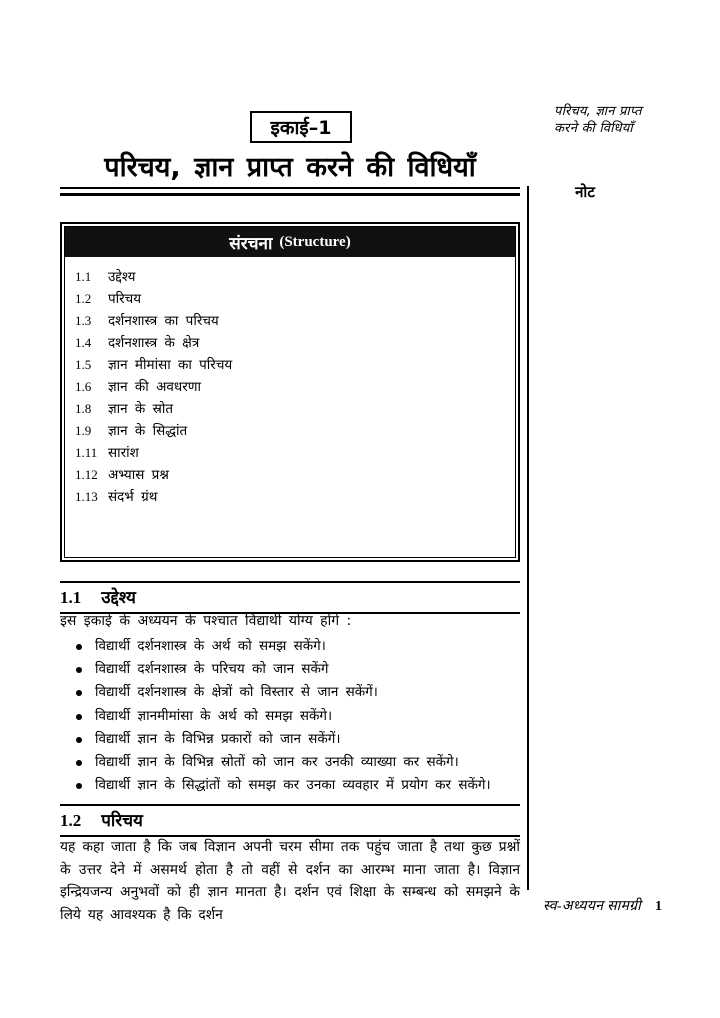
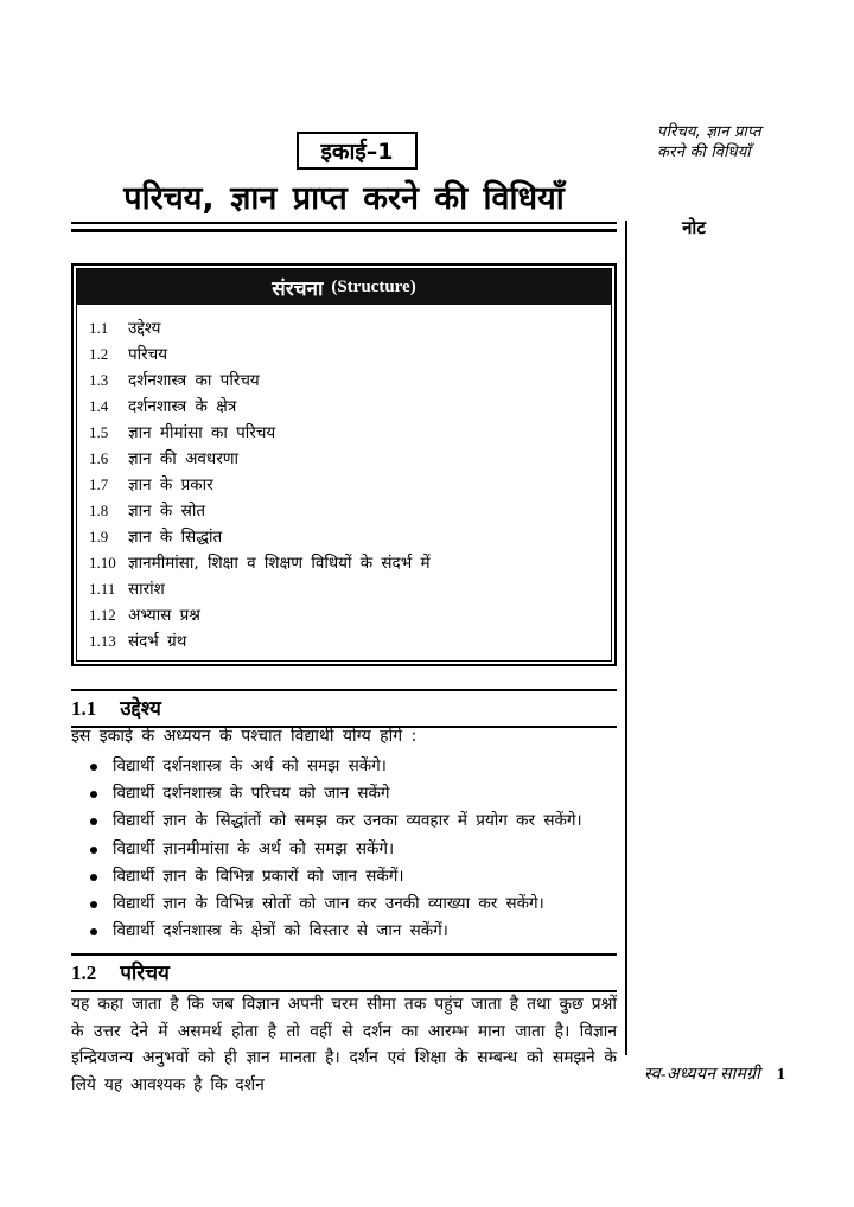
  इकाई–1
  परिचय, ज्ञान प्राप्त
  करने की विधियाँ
  परिचय, ज्ञान प्राप्त करने की विधियाँ
  नोट
  संरचना
  (Structure)
  1.1
  उद्देश्य
  1.2
  परिचय
  1.3
  दर्शनशास्त्र का परिचय
  1.4
  दर्शनशास्त्र के क्षेत्र
  1.5
  ज्ञान मीमांसा का परिचय
  1.6
  ज्ञान की अवधरणा
+ 1.7
+ ज्ञान के प्रकार
  1.8
  ज्ञान के स्रोत
  1.9
  ज्ञान के सिद्धांत
+ 1.10
+ ज्ञानमीमांसा, शिक्षा व शिक्षण विधियों के संदर्भ में
  1.11
  सारांश
  1.12
  अभ्यास प्रश्न
  1.13
  संदर्भ ग्रंथ
  1.1
  उद्देश्य
  इस इकाई के अध्ययन के पश्चात विद्यार्थी योग्य होंगे :
  विद्यार्थी दर्शनशास्त्र के अर्थ को समझ सकेंगे।
  विद्यार्थी दर्शनशास्त्र के परिचय को जान सकेंगे
- विद्यार्थी दर्शनशास्त्र के क्षेत्रों को विस्तार से जान सकेंगें।
+ विद्यार्थी ज्ञान के सिद्धांतों को समझ कर उनका व्यवहार में प्रयोग कर सकेंगे।
  विद्यार्थी ज्ञानमीमांसा के अर्थ को समझ सकेंगे।
  विद्यार्थी ज्ञान के विभिन्न प्रकारों को जान सकेंगें।
  विद्यार्थी ज्ञान के विभिन्न स्रोतों को जान कर उनकी व्याख्या कर सकेंगे।
- विद्यार्थी ज्ञान के सिद्धांतों को समझ कर उनका व्यवहार में प्रयोग कर सकेंगे।
+ विद्यार्थी दर्शनशास्त्र के क्षेत्रों को विस्तार से जान सकेंगें।
  1.2
  परिचय
  यह कहा जाता है कि जब विज्ञान अपनी चरम सीमा तक पहुंच जाता है तथा कुछ प्रश्नों के उत्तर देने में असमर्थ होता है तो वहीं से दर्शन का आरम्भ माना जाता है। विज्ञान इन्द्रियजन्य अनुभवों को ही ज्ञान मानता है। दर्शन एवं शिक्षा के सम्बन्ध को समझने के लिये यह आवश्यक है कि दर्शन
  स्व-अध्ययन सामग्री
  1
